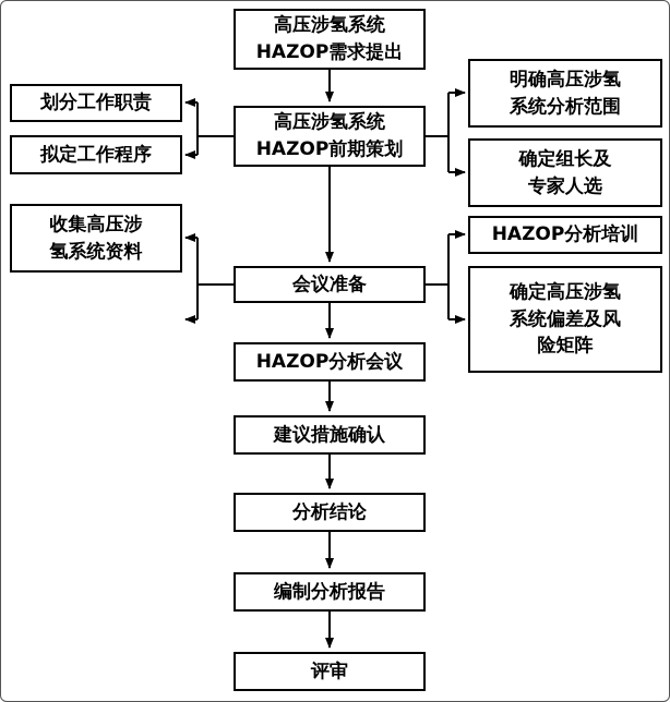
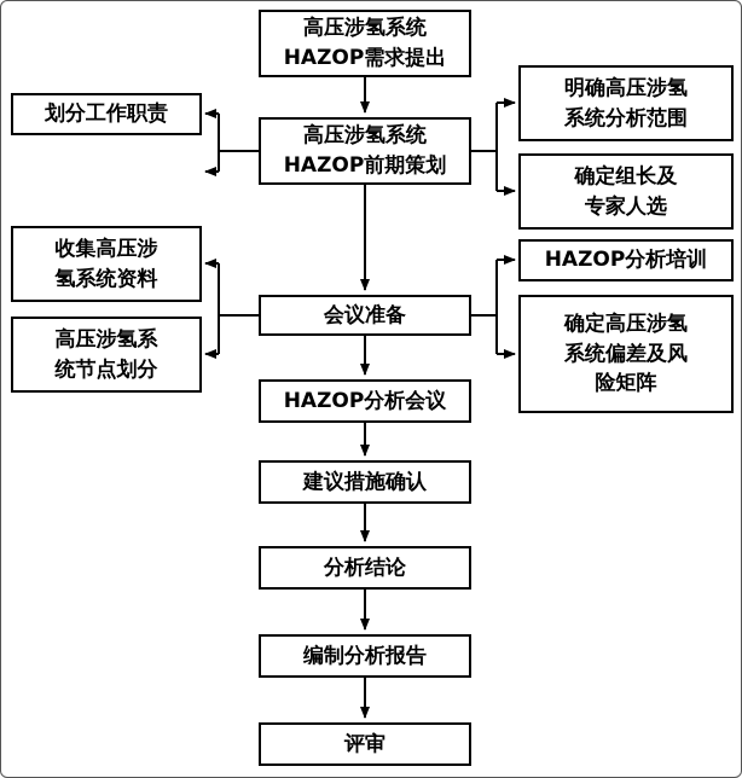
  高压涉氢系统
  HAZOP需求提出
  高压涉氢系统
  HAZOP前期策划
  会议准备
  HAZOP分析会议
  建议措施确认
  分析结论
  编制分析报告
  评审
  划分工作职责
- 拟定工作程序
  收集高压涉
  氢系统资料
+ 高压涉氢系
+ 统节点划分
  明确高压涉氢
  系统分析范围
  确定组长及
  专家人选
  HAZOP分析培训
  确定高压涉氢
  系统偏差及风
  险矩阵
